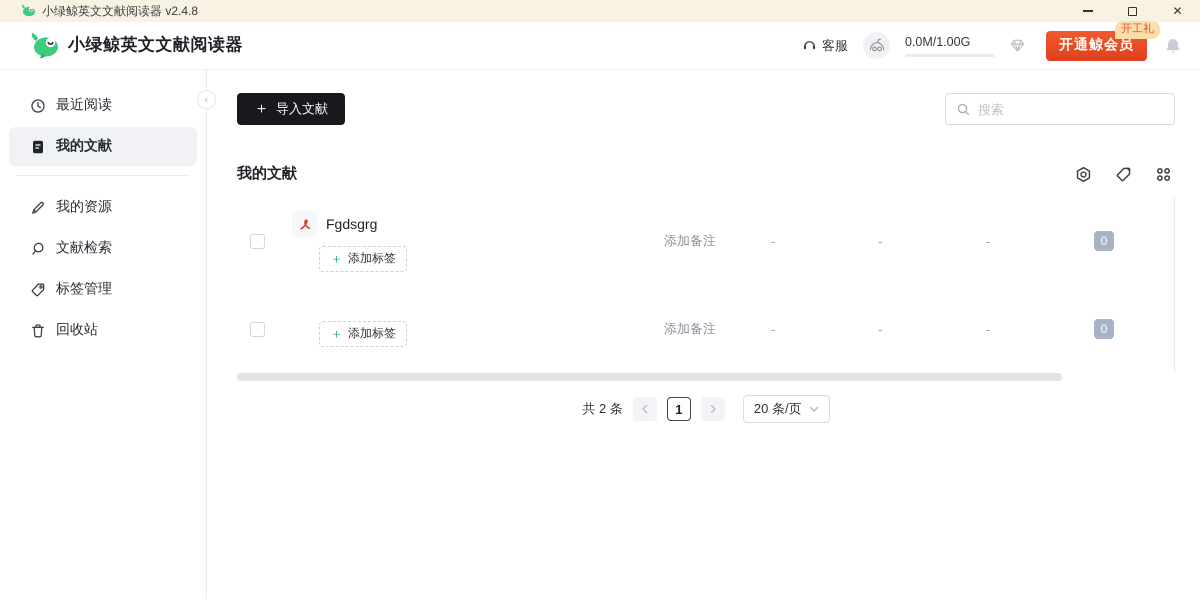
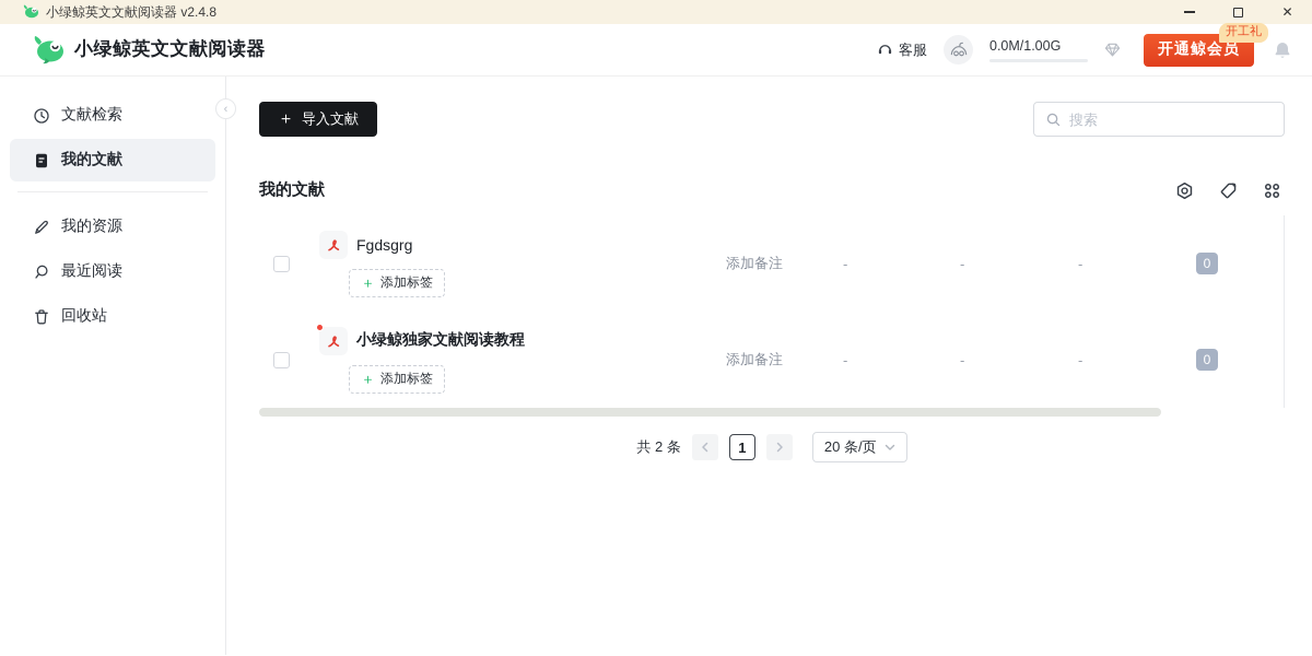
  小绿鲸英文文献阅读器 v2.4.8
  ✕
  小绿鲸英文文献阅读器
  客服
  0.0M/1.00G
  开通鲸会员
  开工礼
- 最近阅读
+ 文献检索
  我的文献
  我的资源
- 文献检索
+ 最近阅读
- 标签管理
  回收站
  ‹
  ＋
  导入文献
  搜索
  我的文献
  Fgdsgrg
  ＋
  添加标签
  添加备注
  -
  -
  -
  0
+ 小绿鲸独家文献阅读教程
  ＋
  添加标签
  添加备注
  -
  -
  -
  0
  共 2 条
  1
  20 条/页
